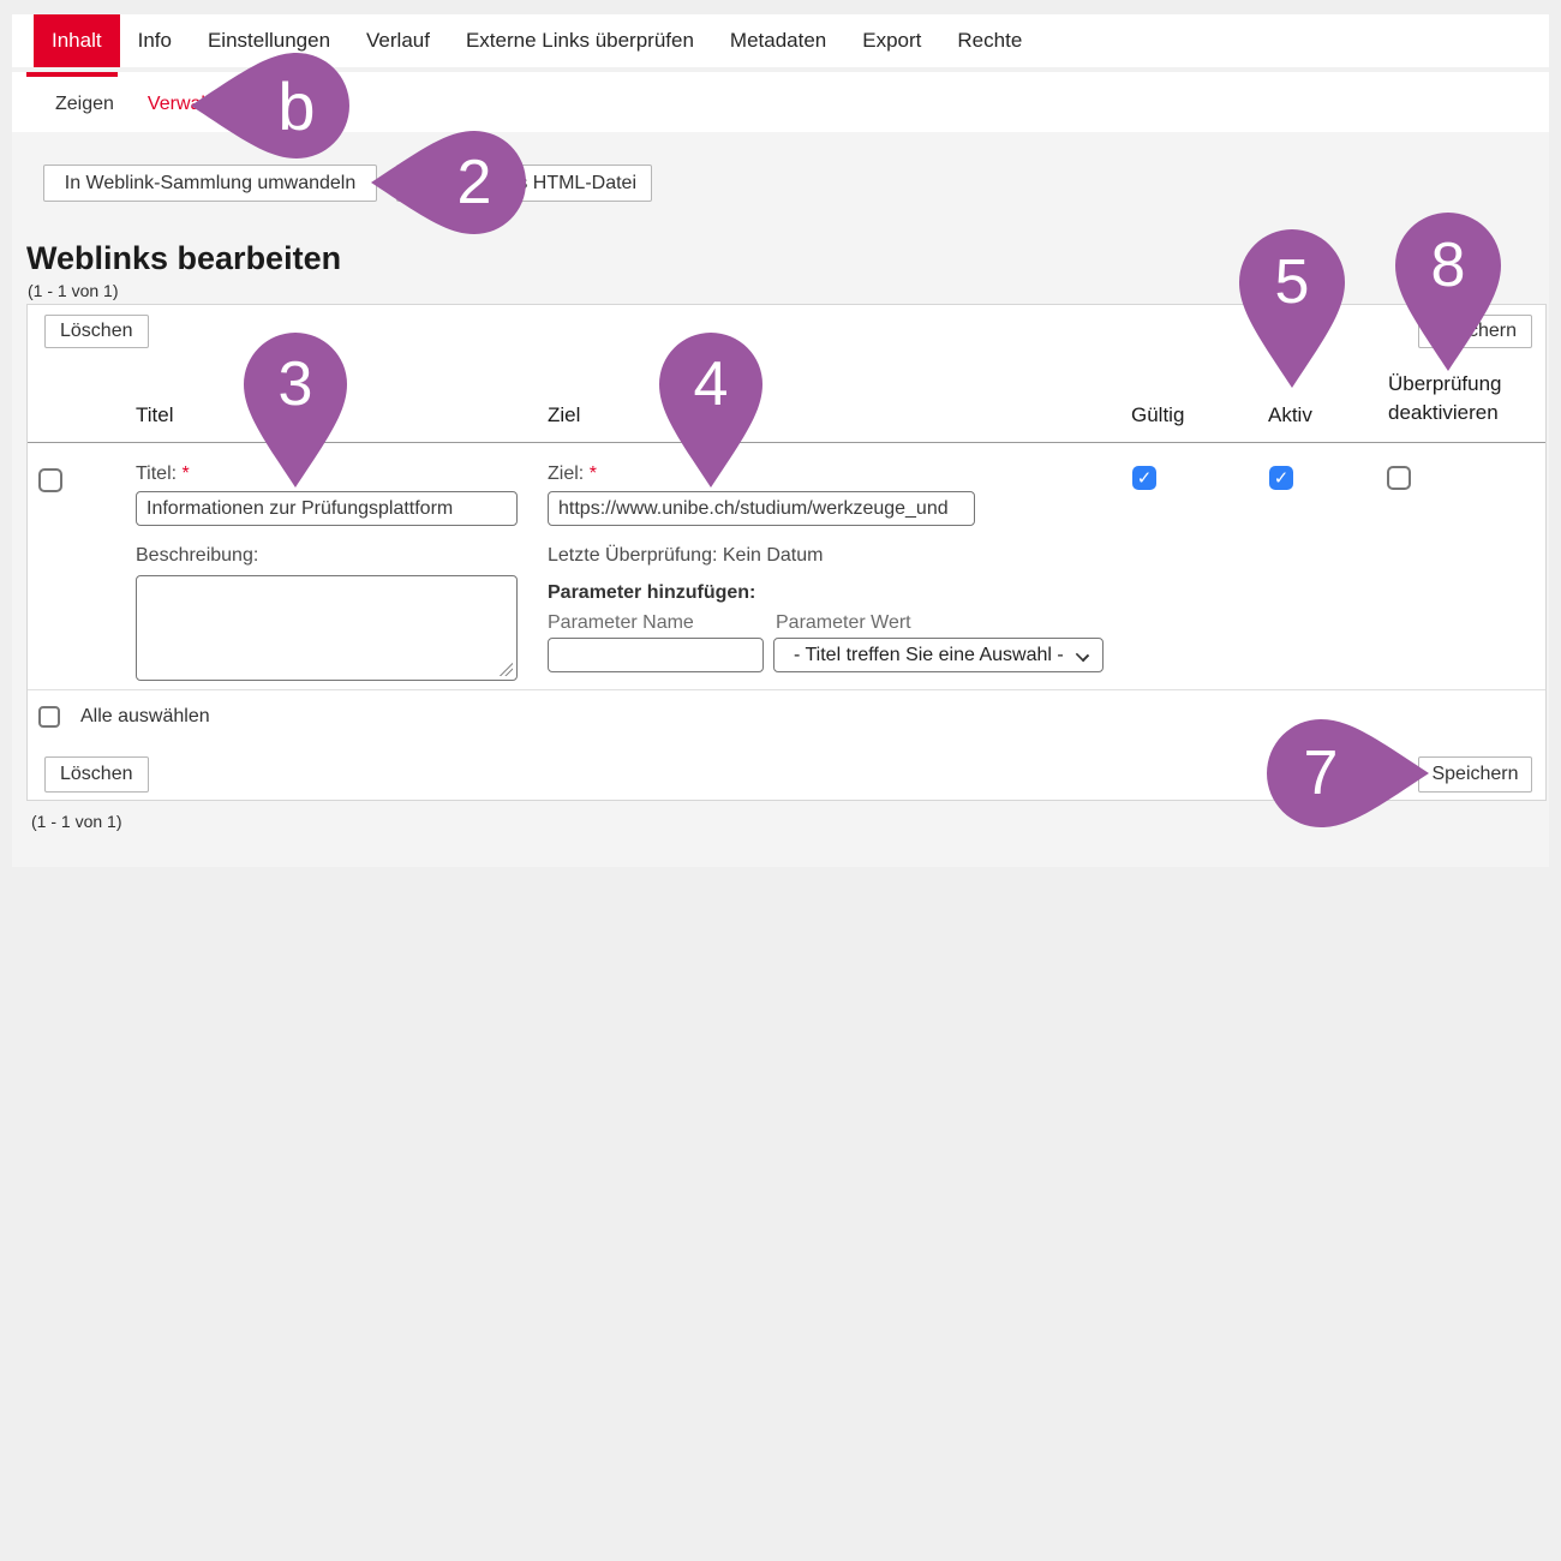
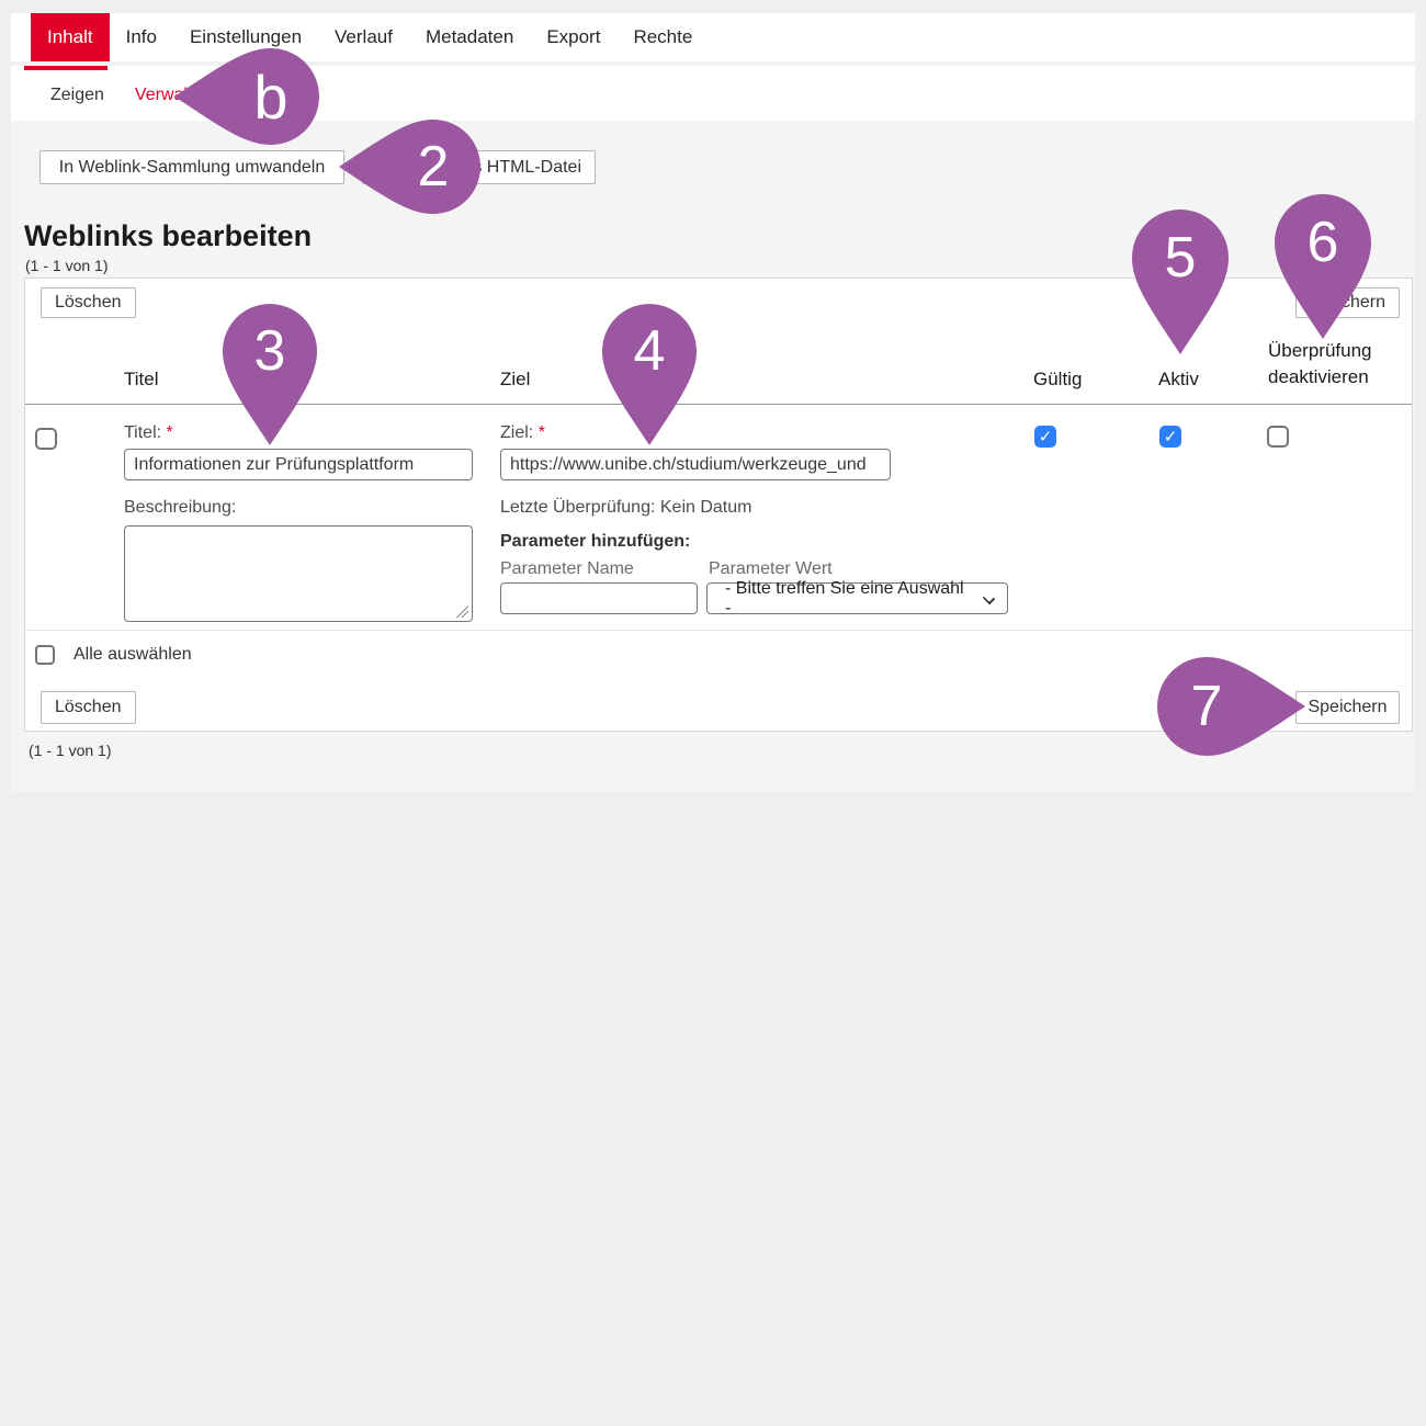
  Inhalt
  Info
  Einstellungen
  Verlauf
- Externe Links überprüfen
  Metadaten
  Export
  Rechte
  Zeigen
  In Weblink-Sammlung umwandeln
  HTML-Datei
  Weblinks bearbeiten
  (1 - 1 von 1)
  Löschen
  hern
  Titel
  Ziel
  Gültig
  Aktiv
  Überprüfung deaktivieren
  Titel: *
  Informationen zur Prüfungsplattform
  Ziel: *
  https://www.unibe.ch/studium/werkzeuge_und
  Beschreibung:
  Letzte Überprüfung: Kein Datum
  Parameter hinzufügen:
  Parameter Name
  Parameter Wert
- - Titel treffen Sie eine Auswahl -
+ - Bitte treffen Sie eine Auswahl -
  ✓
  ✓
  Alle auswählen
  Löschen
  Speichern
  (1 - 1 von 1)
  b
  2
  3
  4
  5
- 8
+ 6
  7
